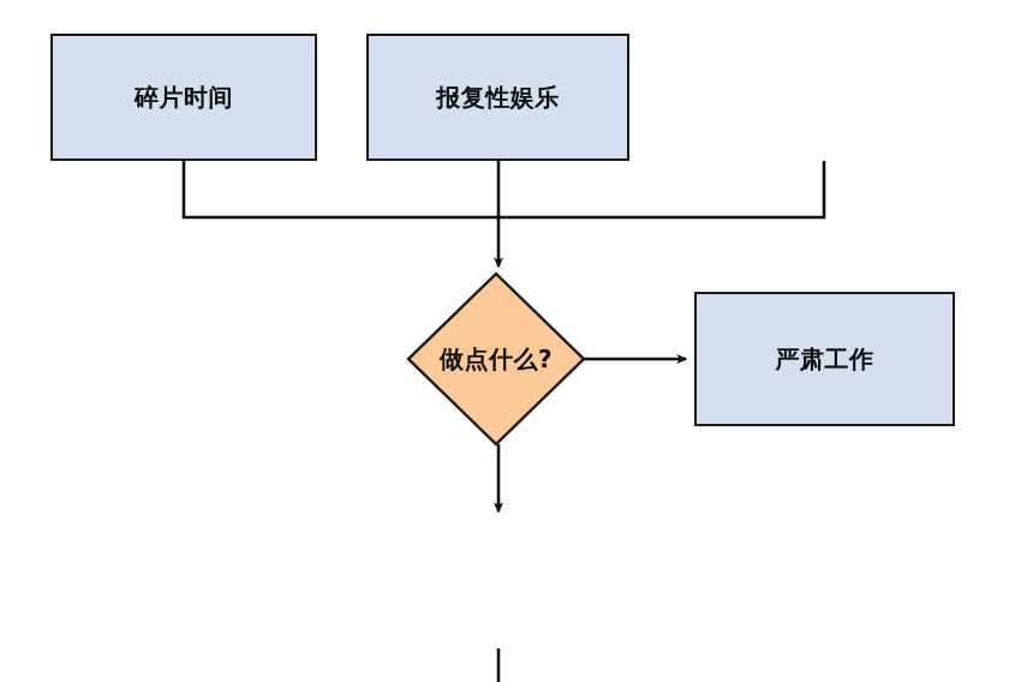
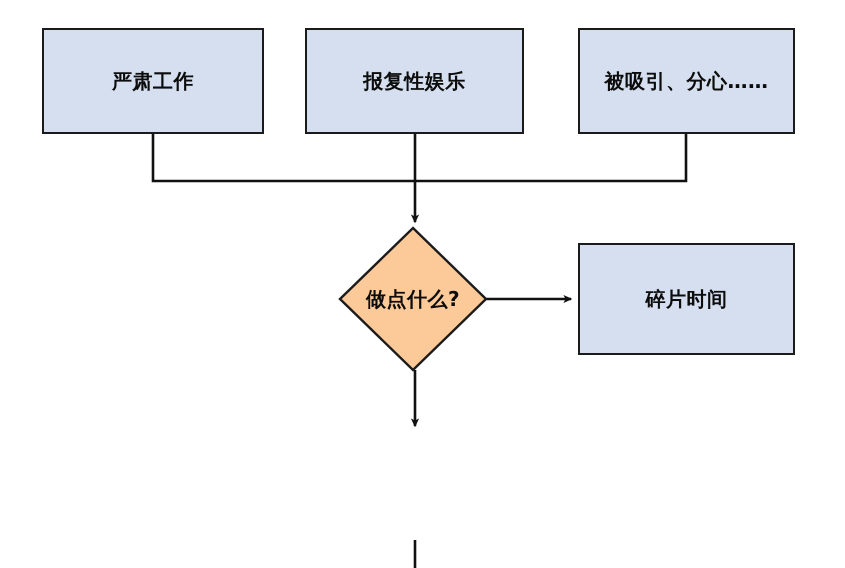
- 碎片时间
+ 严肃工作
  报复性娱乐
+ 被吸引、分心……
  做点什么?
- 严肃工作
+ 碎片时间
